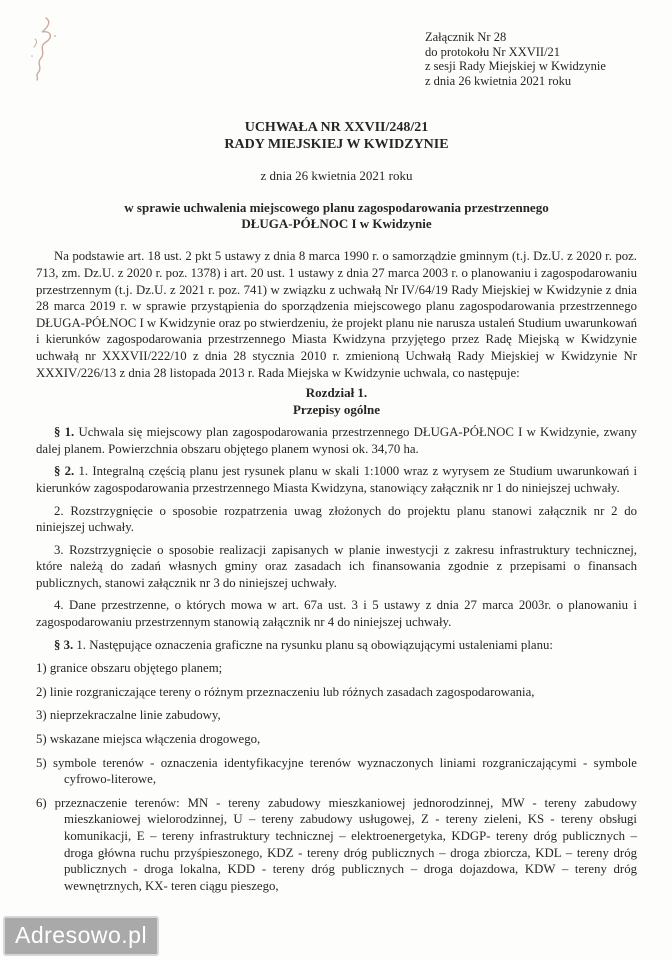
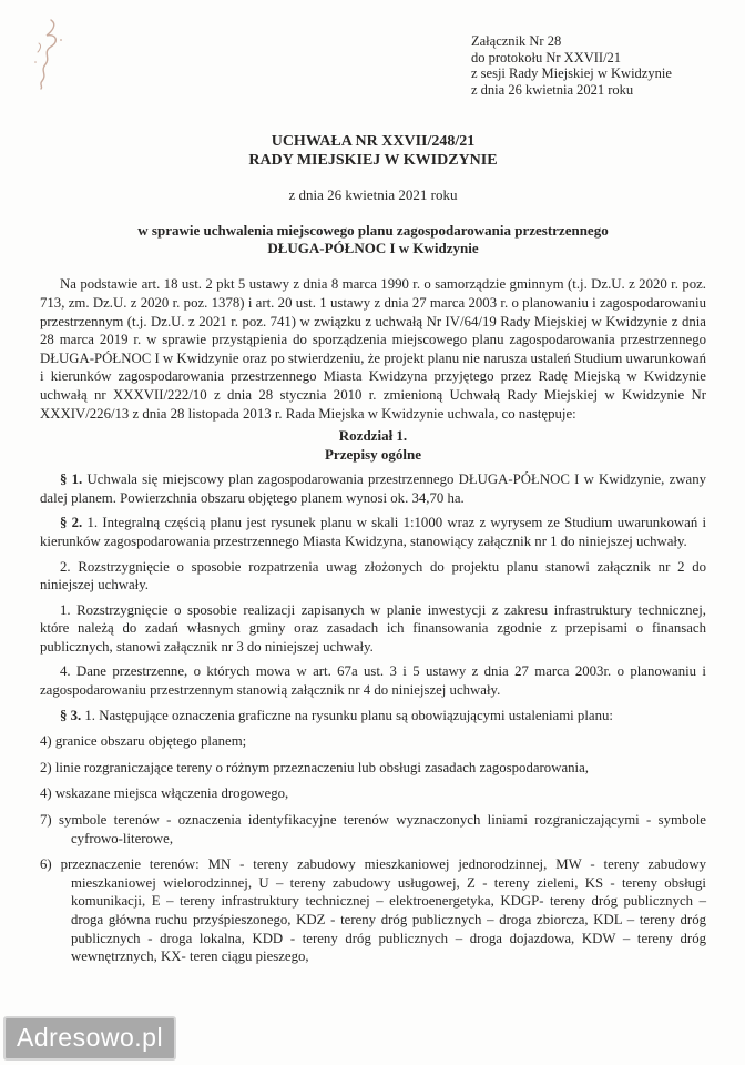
  Załącznik Nr 28
  do protokołu Nr XXVII/21
  z sesji Rady Miejskiej w Kwidzynie
  z dnia 26 kwietnia 2021 roku
  UCHWAŁA NR XXVII/248/21
  RADY MIEJSKIEJ W KWIDZYNIE
  z dnia 26 kwietnia 2021 roku
  w sprawie uchwalenia miejscowego planu zagospodarowania przestrzennego
  DŁUGA-PÓŁNOC I w Kwidzynie
  Na podstawie art. 18 ust. 2 pkt 5 ustawy z dnia 8 marca 1990 r. o samorządzie gminnym (t.j. Dz.U. z 2020 r. poz. 713, zm. Dz.U. z 2020 r. poz. 1378) i art. 20 ust. 1 ustawy z dnia 27 marca 2003 r. o planowaniu i zagospodarowaniu przestrzennym (t.j. Dz.U. z 2021 r. poz. 741) w związku z uchwałą Nr IV/64/19 Rady Miejskiej w Kwidzynie z dnia 28 marca 2019 r. w sprawie przystąpienia do sporządzenia miejscowego planu zagospodarowania przestrzennego DŁUGA-PÓŁNOC I w Kwidzynie oraz po stwierdzeniu, że projekt planu nie narusza ustaleń Studium uwarunkowań i kierunków zagospodarowania przestrzennego Miasta Kwidzyna przyjętego przez Radę Miejską w Kwidzynie uchwałą nr XXXVII/222/10 z dnia 28 stycznia 2010 r. zmienioną Uchwałą Rady Miejskiej w Kwidzynie Nr XXXIV/226/13 z dnia 28 listopada 2013 r. Rada Miejska w Kwidzynie uchwala, co następuje:
  Rozdział 1.
  Przepisy ogólne
  § 1. Uchwala się miejscowy plan zagospodarowania przestrzennego DŁUGA-PÓŁNOC I w Kwidzynie, zwany dalej planem. Powierzchnia obszaru objętego planem wynosi ok. 34,70 ha.
  § 2. 1. Integralną częścią planu jest rysunek planu w skali 1:1000 wraz z wyrysem ze Studium uwarunkowań i kierunków zagospodarowania przestrzennego Miasta Kwidzyna, stanowiący załącznik nr 1 do niniejszej uchwały.
  2. Rozstrzygnięcie o sposobie rozpatrzenia uwag złożonych do projektu planu stanowi załącznik nr 2 do niniejszej uchwały.
- 3. Rozstrzygnięcie o sposobie realizacji zapisanych w planie inwestycji z zakresu infrastruktury technicznej, które należą do zadań własnych gminy oraz zasadach ich finansowania zgodnie z przepisami o finansach publicznych, stanowi załącznik nr 3 do niniejszej uchwały.
+ 1. Rozstrzygnięcie o sposobie realizacji zapisanych w planie inwestycji z zakresu infrastruktury technicznej, które należą do zadań własnych gminy oraz zasadach ich finansowania zgodnie z przepisami o finansach publicznych, stanowi załącznik nr 3 do niniejszej uchwały.
  4. Dane przestrzenne, o których mowa w art. 67a ust. 3 i 5 ustawy z dnia 27 marca 2003r. o planowaniu i zagospodarowaniu przestrzennym stanowią załącznik nr 4 do niniejszej uchwały.
  § 3. 1. Następujące oznaczenia graficzne na rysunku planu są obowiązującymi ustaleniami planu:
- 1) granice obszaru objętego planem;
+ 4) granice obszaru objętego planem;
- 2) linie rozgraniczające tereny o różnym przeznaczeniu lub różnych zasadach zagospodarowania,
+ 2) linie rozgraniczające tereny o różnym przeznaczeniu lub obsługi zasadach zagospodarowania,
- 3) nieprzekraczalne linie zabudowy,
- 5) wskazane miejsca włączenia drogowego,
+ 4) wskazane miejsca włączenia drogowego,
- 5) symbole terenów - oznaczenia identyfikacyjne terenów wyznaczonych liniami rozgraniczającymi - symbole cyfrowo-literowe,
+ 7) symbole terenów - oznaczenia identyfikacyjne terenów wyznaczonych liniami rozgraniczającymi - symbole cyfrowo-literowe,
  6) przeznaczenie terenów: MN - tereny zabudowy mieszkaniowej jednorodzinnej, MW - tereny zabudowy mieszkaniowej wielorodzinnej, U – tereny zabudowy usługowej, Z - tereny zieleni, KS - tereny obsługi komunikacji, E – tereny infrastruktury technicznej – elektroenergetyka, KDGP- tereny dróg publicznych – droga główna ruchu przyśpieszonego, KDZ - tereny dróg publicznych – droga zbiorcza, KDL – tereny dróg publicznych - droga lokalna, KDD - tereny dróg publicznych – droga dojazdowa, KDW – tereny dróg wewnętrznych, KX- teren ciągu pieszego,
  Adresowo.pl
